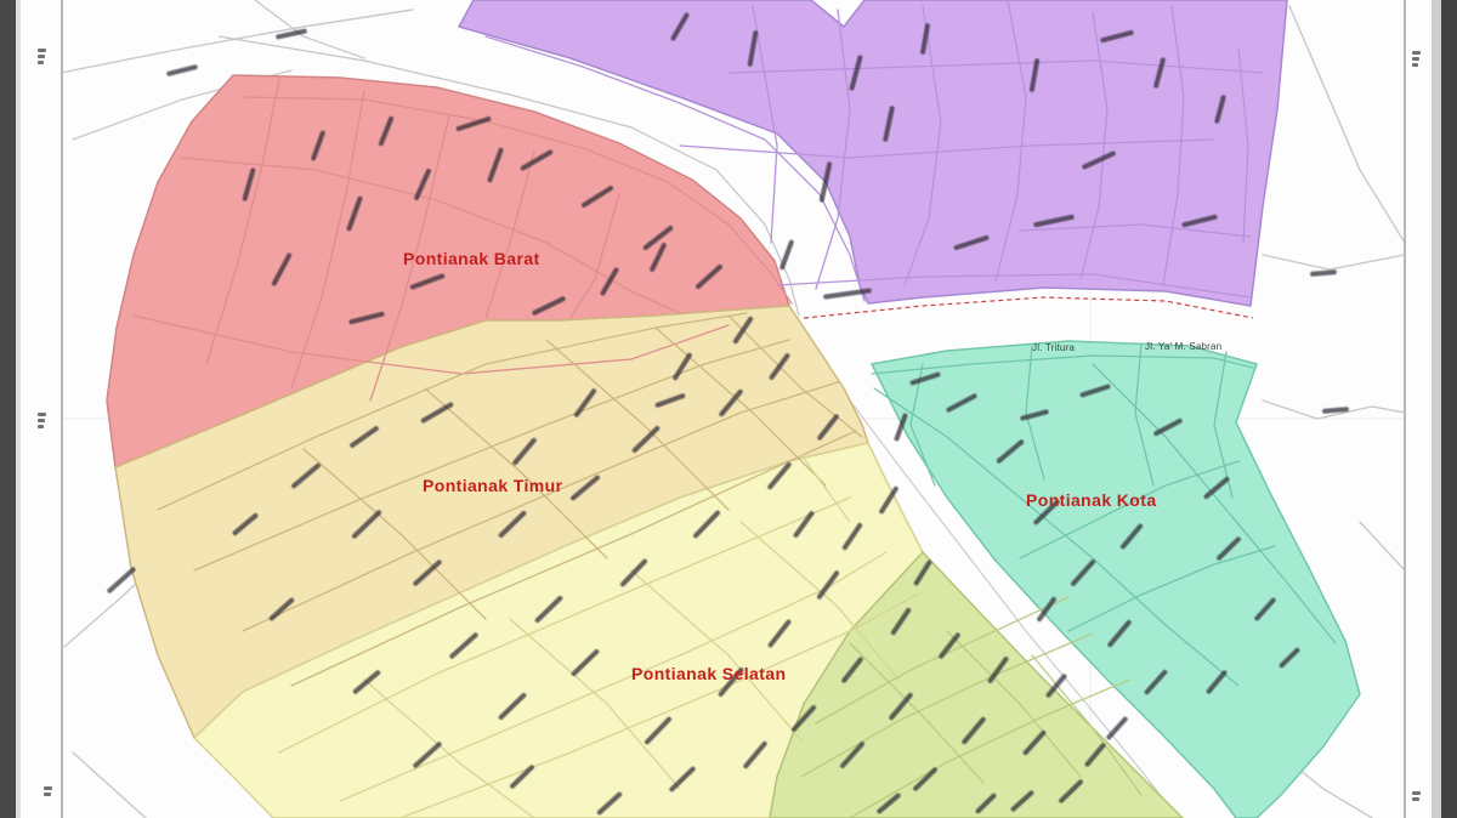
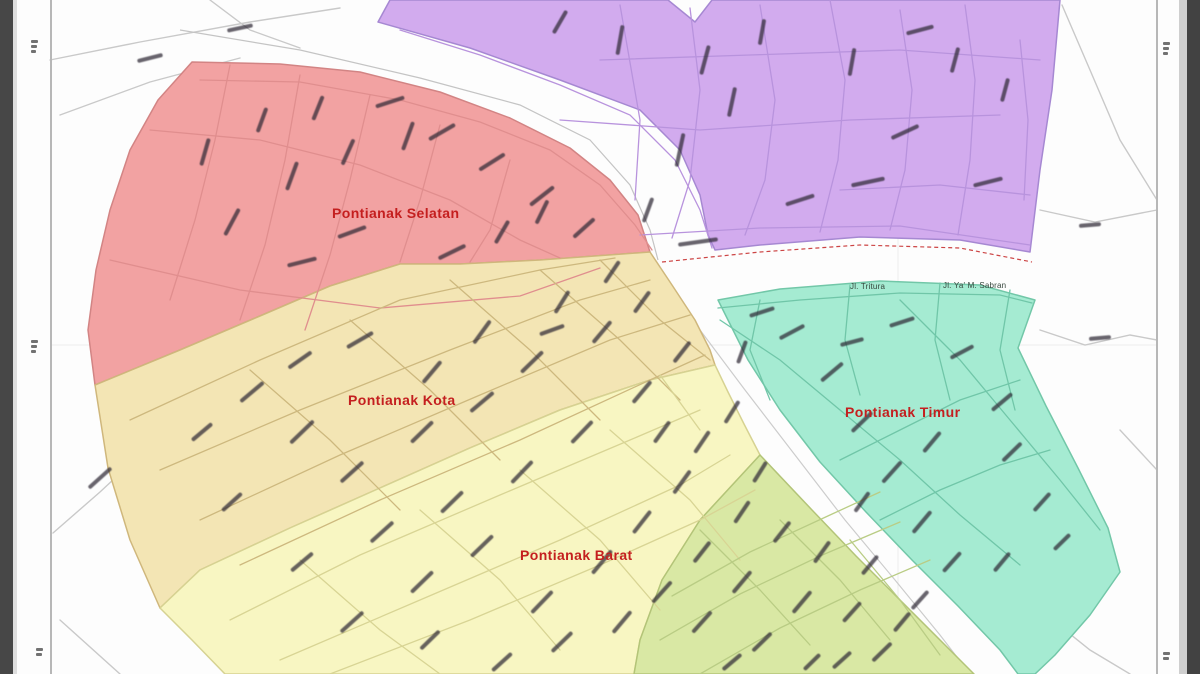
- Pontianak Barat
+ Pontianak Selatan
- Pontianak Timur
+ Pontianak Kota
- Pontianak Selatan
+ Pontianak Barat
- Pontianak Kota
+ Pontianak Timur
  Jl. Tritura
  Jl. Ya' M. Sabran
